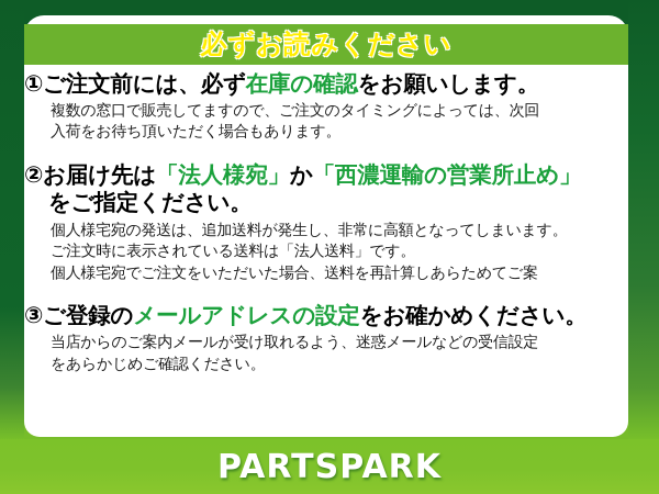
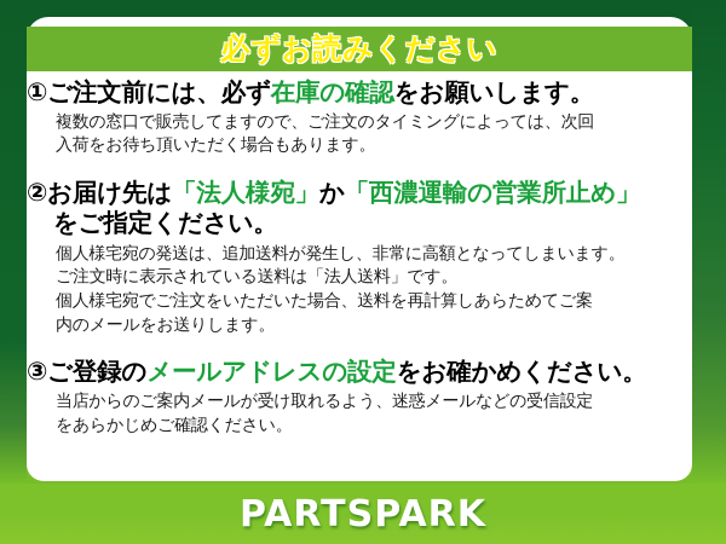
  必ずお読みください
  ①ご注文前には、必ず在庫の確認をお願いします。
  複数の窓口で販売してますので、ご注文のタイミングによっては、次回
  入荷をお待ち頂いただく場合もあります。
  ②お届け先は「法人様宛」か「西濃運輸の営業所止め」
  をご指定ください。
  個人様宅宛の発送は、追加送料が発生し、非常に高額となってしまいます。
  ご注文時に表示されている送料は「法人送料」です。
  個人様宅宛でご注文をいただいた場合、送料を再計算しあらためてご案
+ 内のメールをお送りします。
  ③ご登録のメールアドレスの設定をお確かめください。
  当店からのご案内メールが受け取れるよう、迷惑メールなどの受信設定
  をあらかじめご確認ください。
  PARTSPARK
